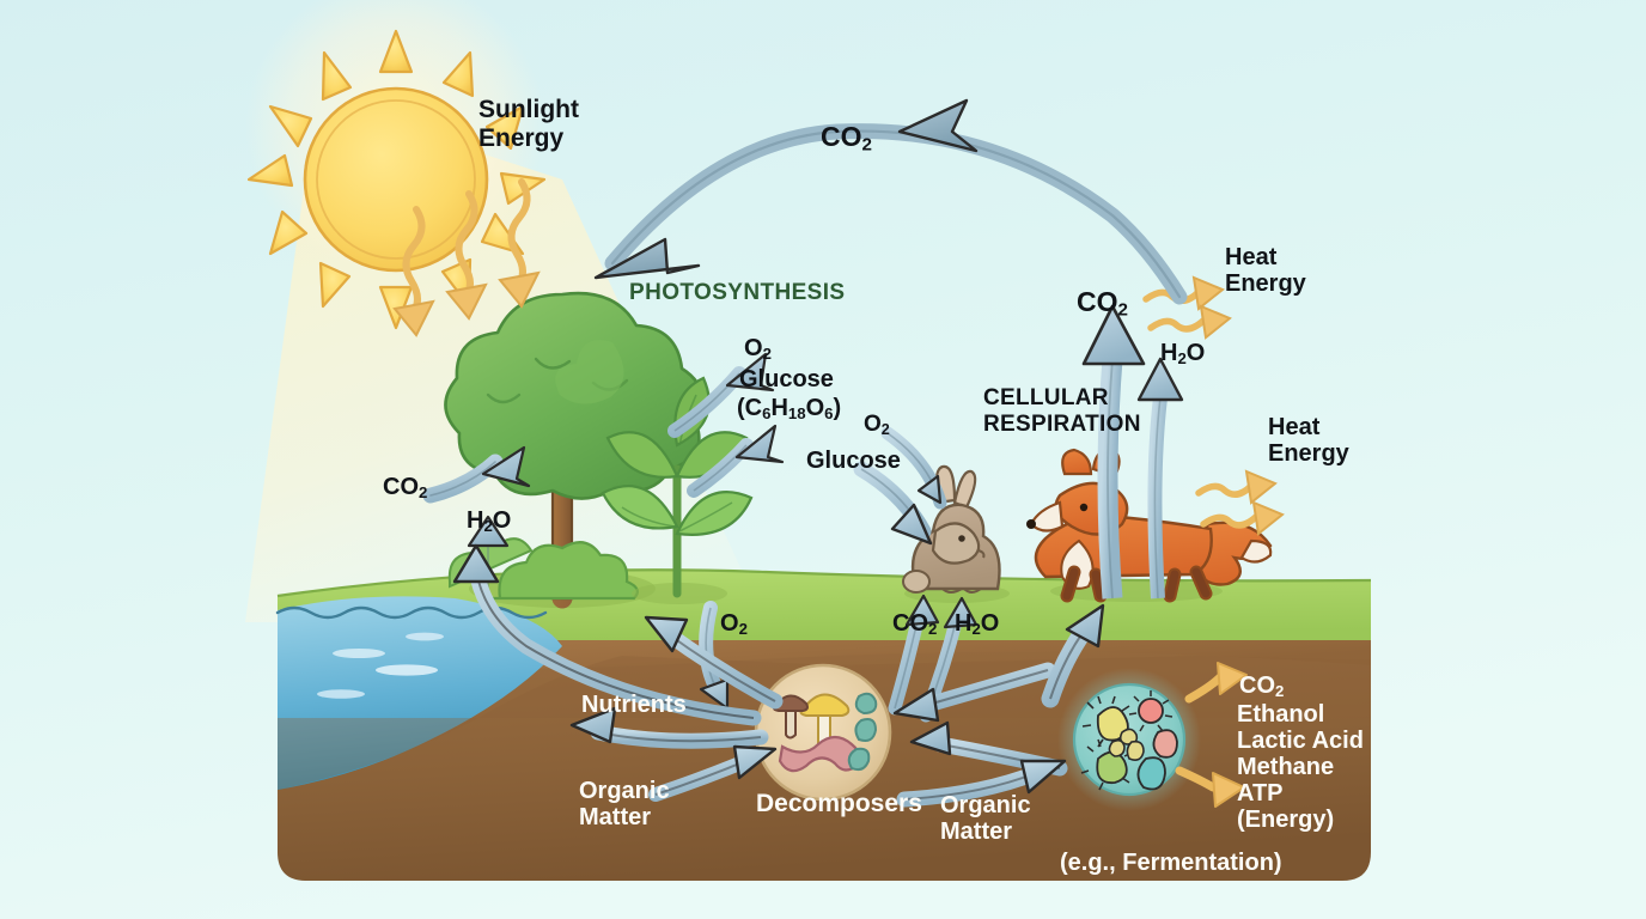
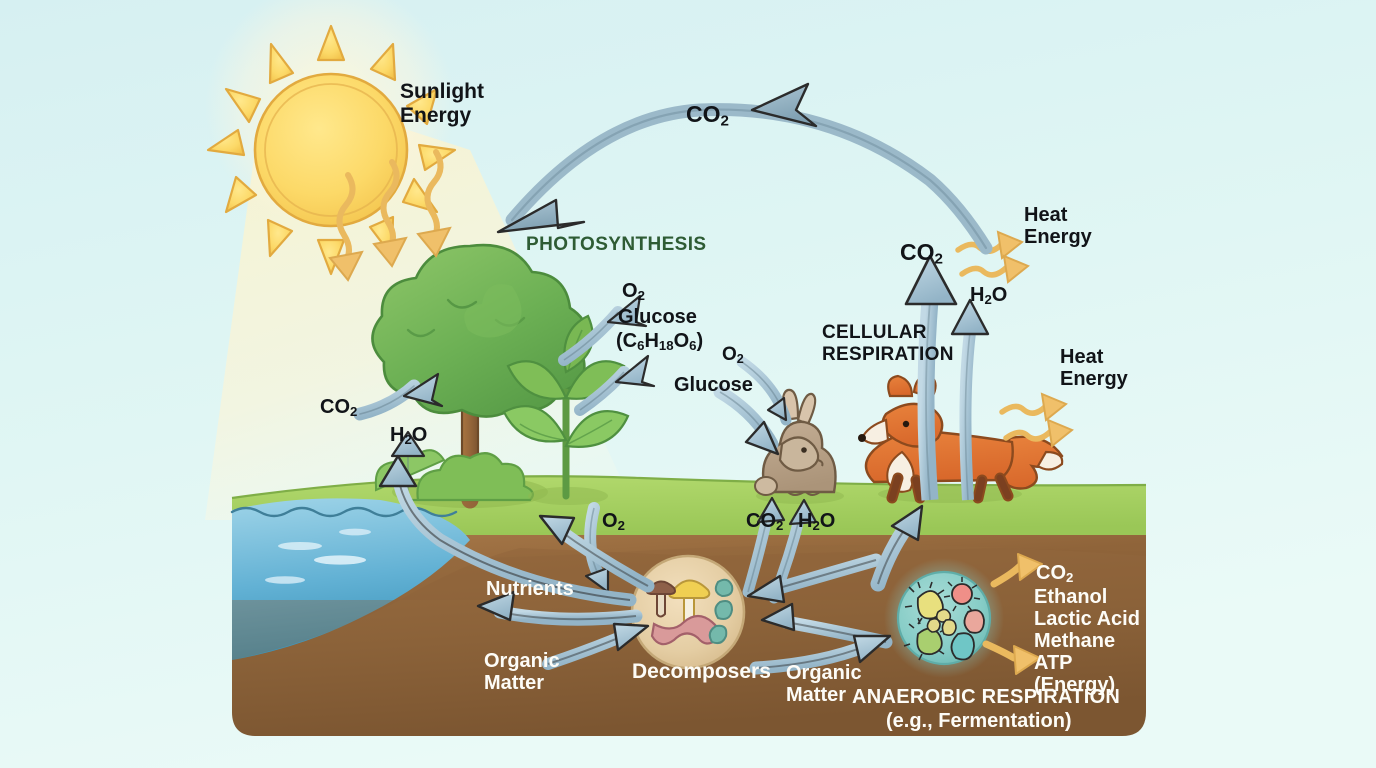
  Sunlight
  Energy
  PHOTOSYNTHESIS
  CO2
  CO2
  H2O
  O2
  Glucose
  (C6H18O6)
  O2
  Glucose
  CELLULAR
  RESPIRATION
  CO2
  H2O
  Heat
  Energy
  Heat
  Energy
  O2
  CO2
  H2O
  Nutrients
  Organic
  Matter
  Decomposers
  Organic
  Matter
  CO2
  Ethanol
  Lactic Acid
  Methane
  ATP
  (Energy)
+ ANAEROBIC RESPIRATION
  (e.g., Fermentation)
